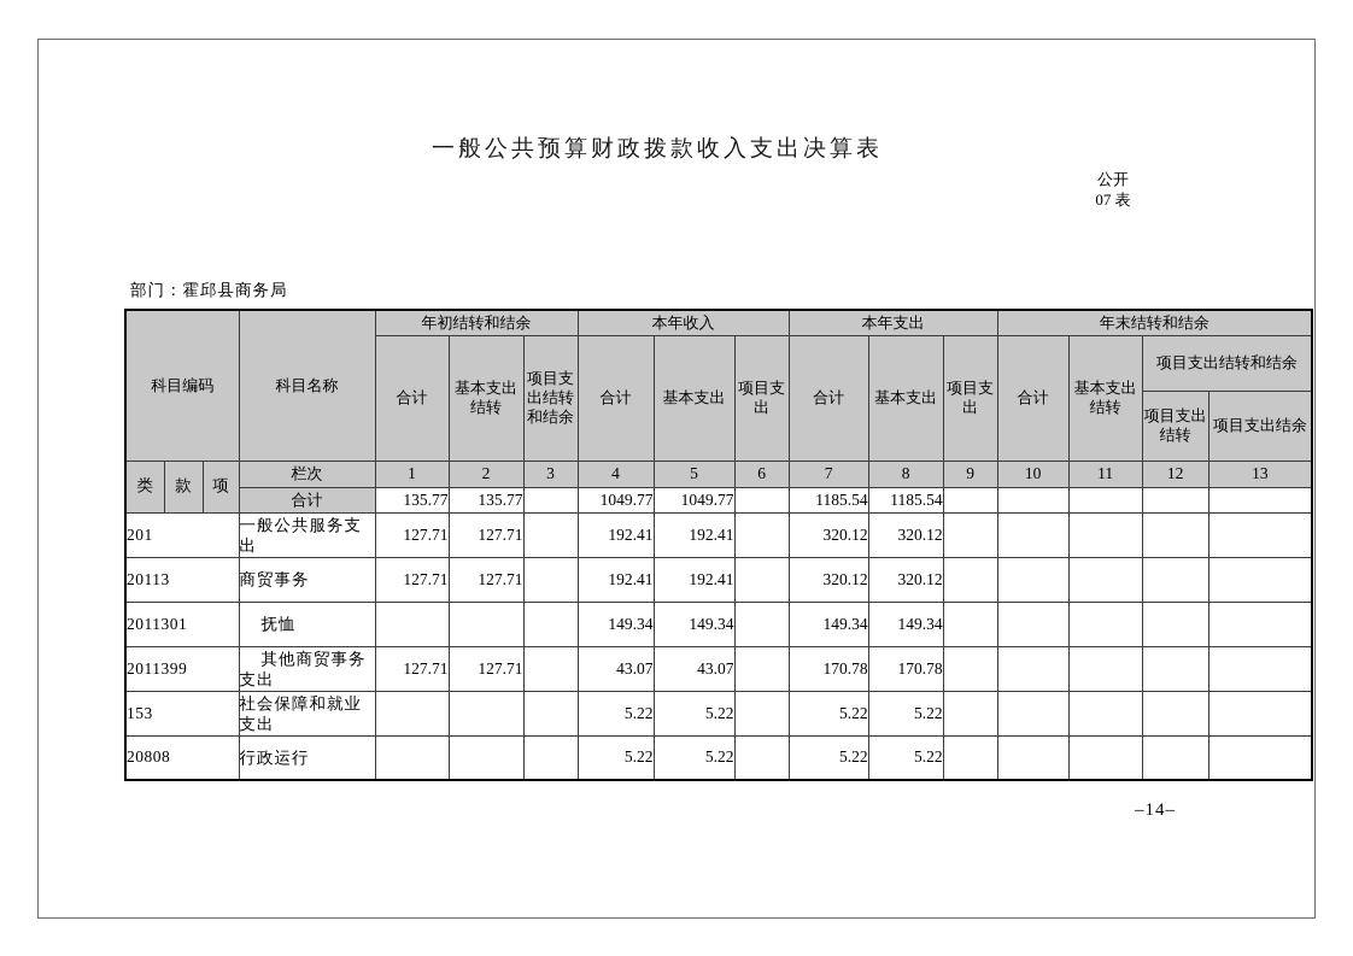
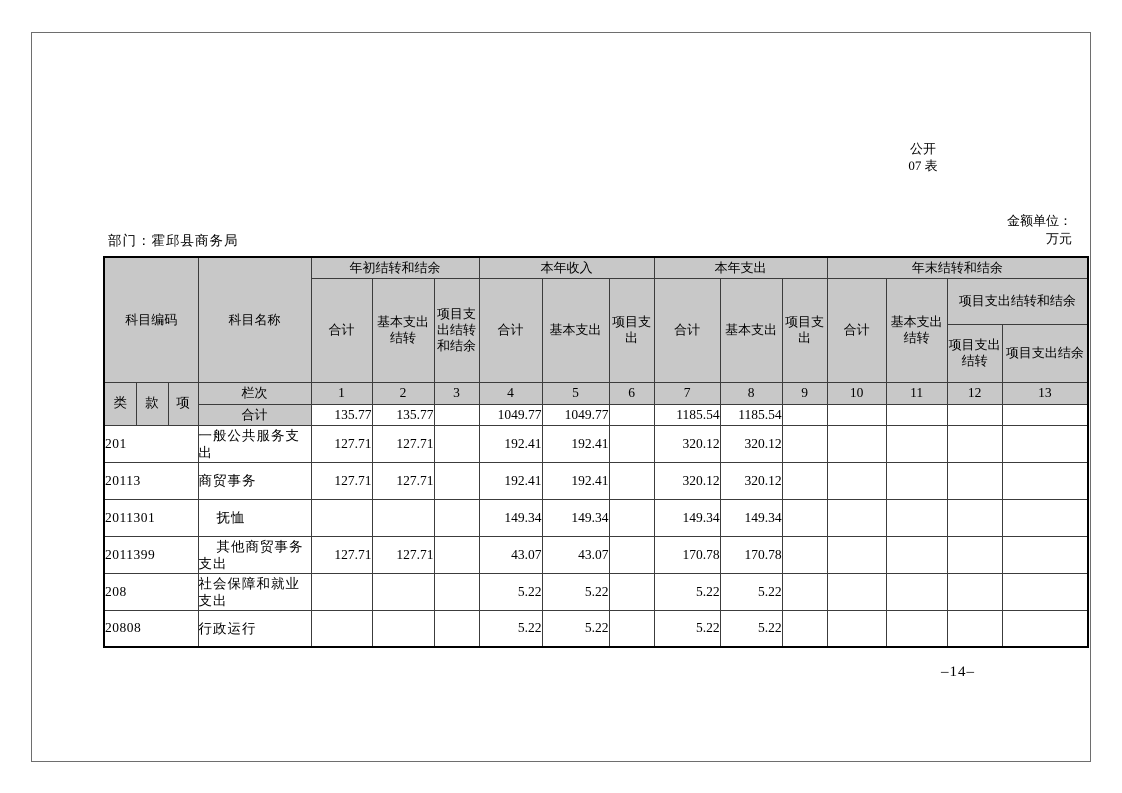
- 一般公共预算财政拨款收入支出决算表
  公开
  07 表
  部门：霍邱县商务局
+ 金额单位：
+ 万元
  科目编码	科目名称	年初结转和结余	本年收入	本年支出	年末结转和结余
  合计	基本支出结转	项目支出结转和结余	合计	基本支出	项目支出	合计	基本支出	项目支出	合计	基本支出结转	项目支出结转和结余
  项目支出结转	项目支出结余
  类	款	项	栏次	1	2	3	4	5	6	7	8	9	10	11	12	13
  合计	135.77	135.77		1049.77	1049.77		1185.54	1185.54
  201	一般公共服务支出	127.71	127.71		192.41	192.41		320.12	320.12
  20113	商贸事务	127.71	127.71		192.41	192.41		320.12	320.12
  2011301	抚恤				149.34	149.34		149.34	149.34
  2011399	其他商贸事务支出	127.71	127.71		43.07	43.07		170.78	170.78
- 153	社会保障和就业支出				5.22	5.22		5.22	5.22
+ 208	社会保障和就业支出				5.22	5.22		5.22	5.22
  20808	行政运行				5.22	5.22		5.22	5.22
  –14–
